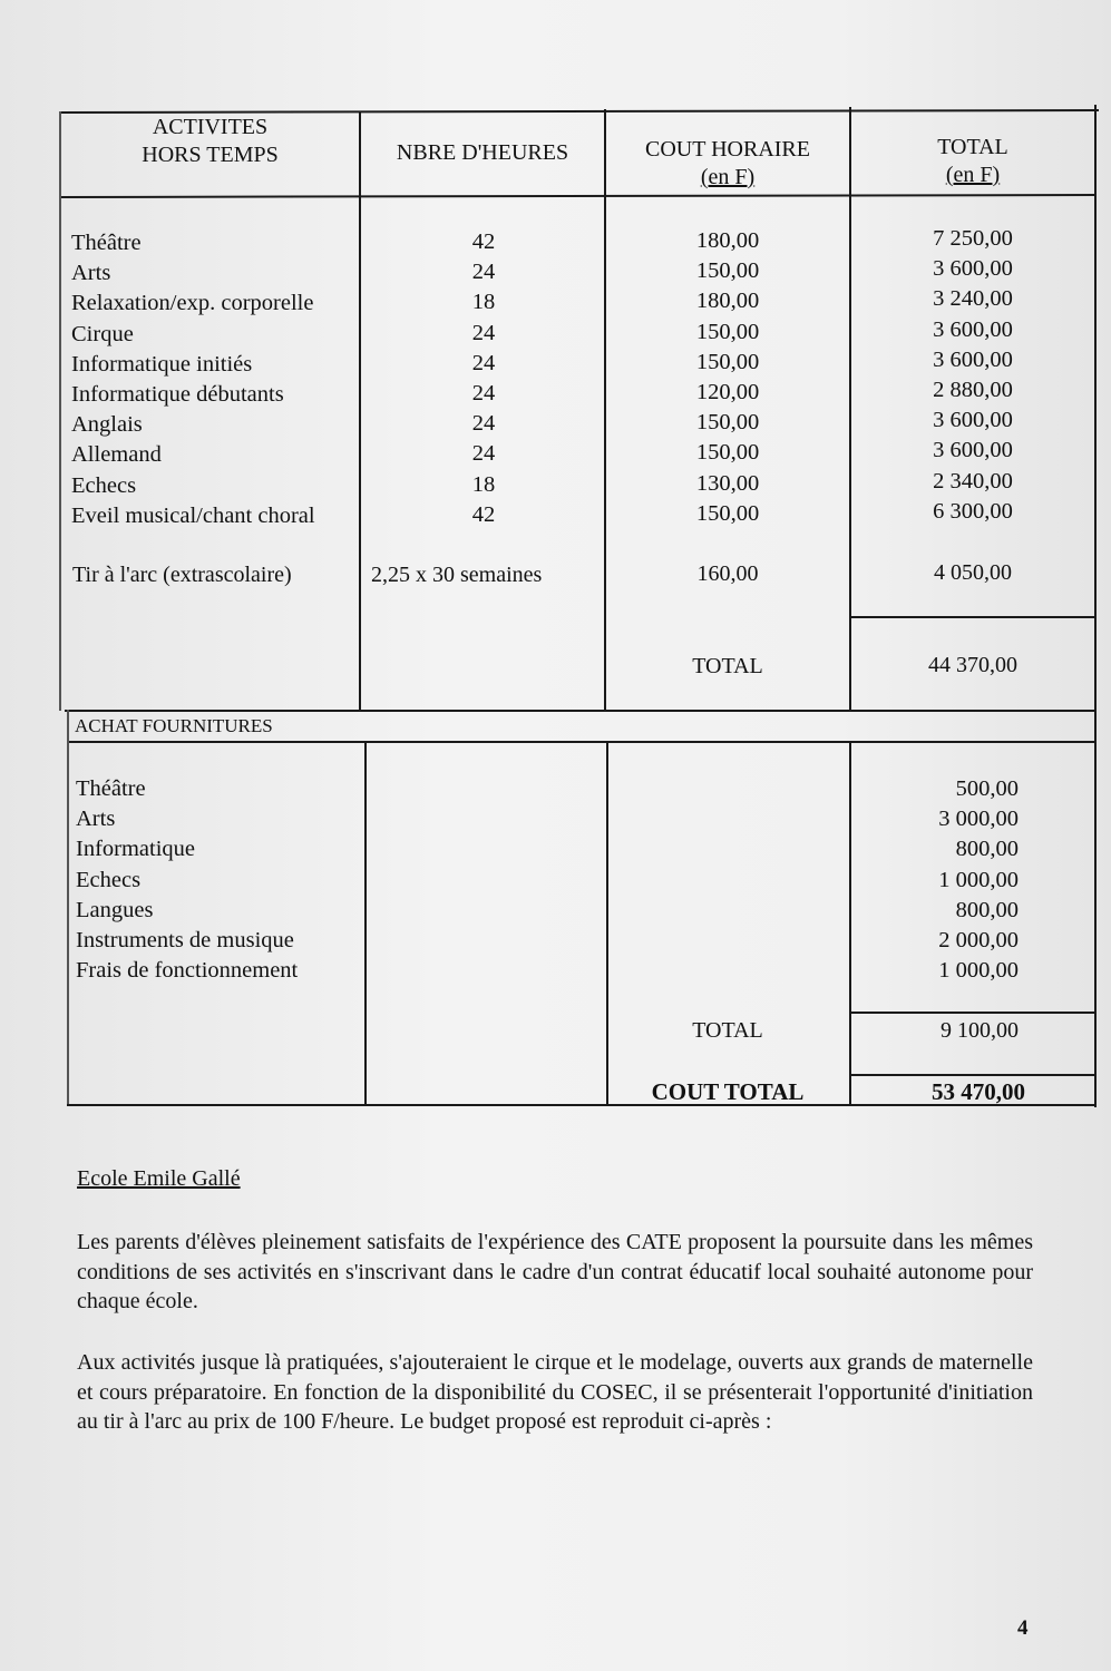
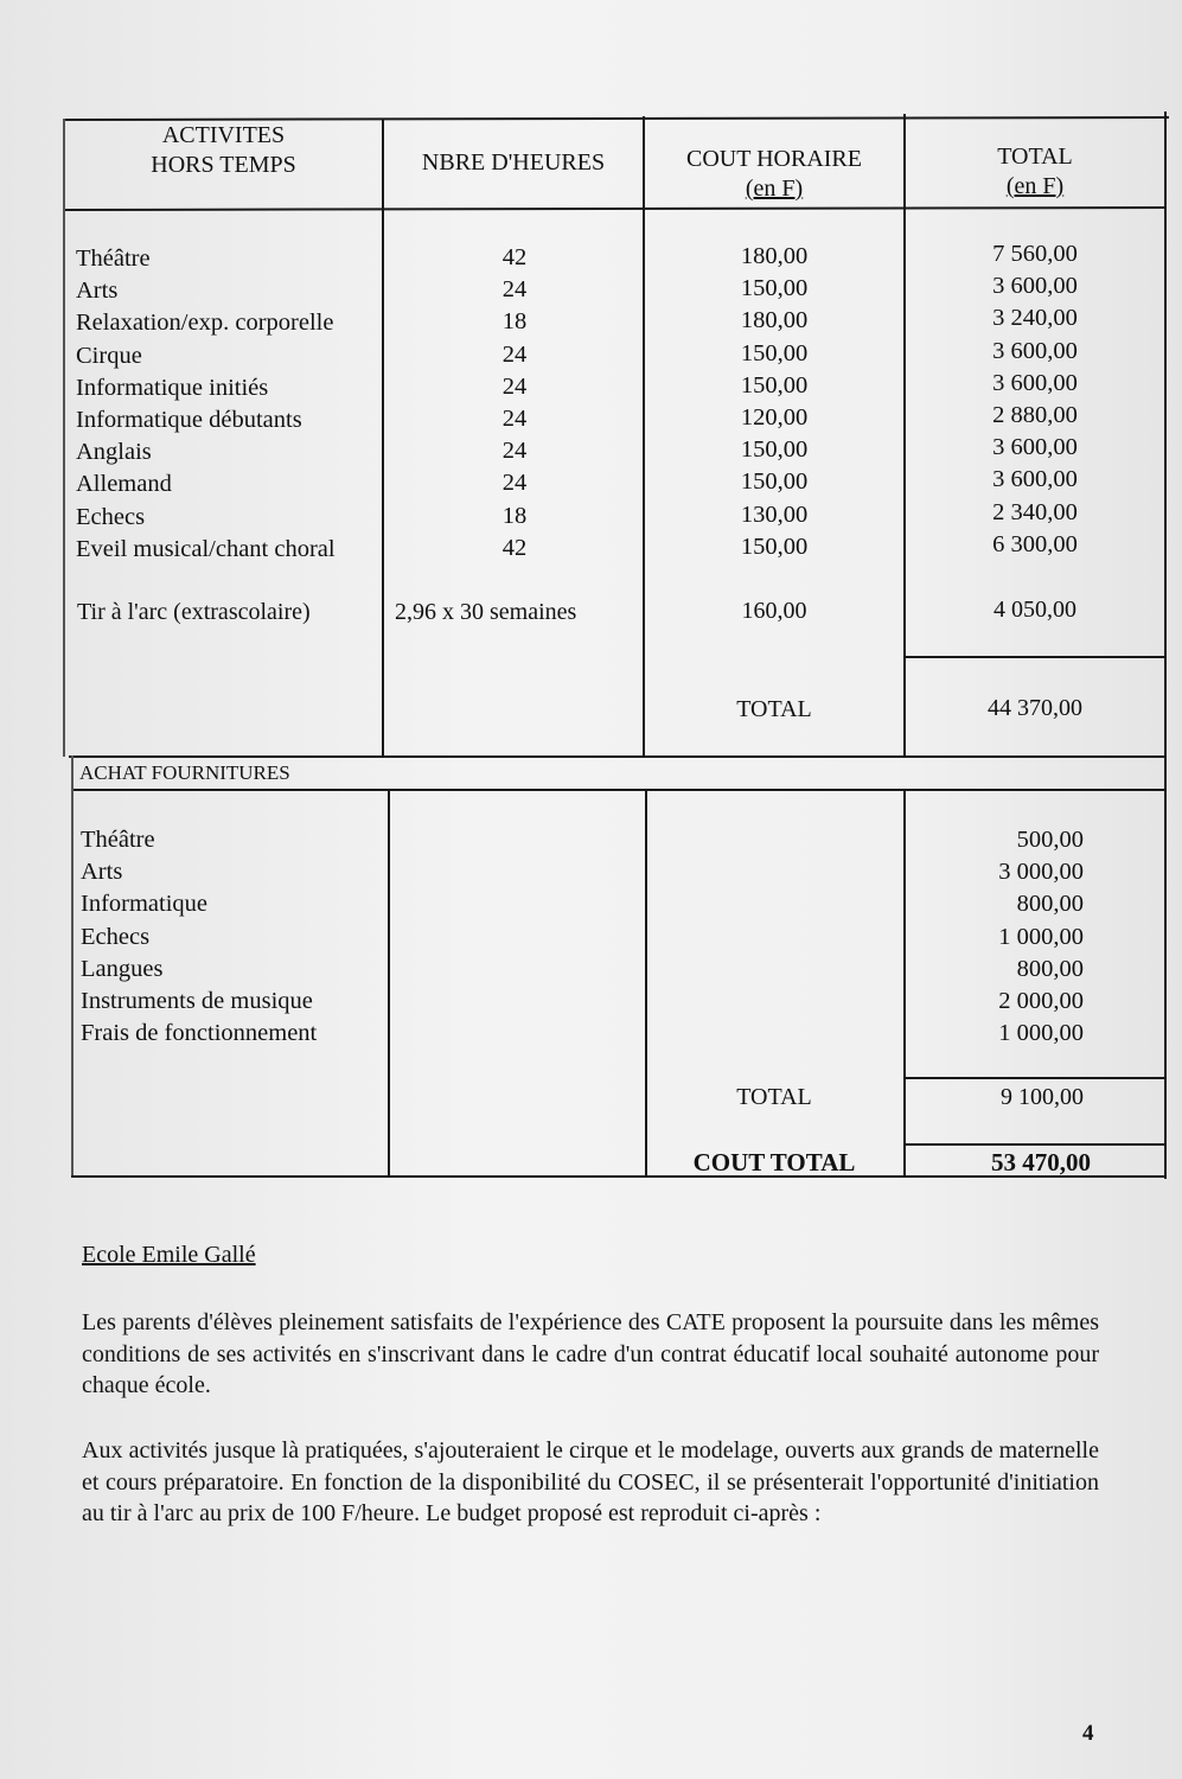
  ACTIVITES
  HORS TEMPS
  NBRE D'HEURES
  COUT HORAIRE
  (en F)
  TOTAL
  (en F)
  Théâtre
  Arts
  Relaxation/exp. corporelle
  Cirque
  Informatique initiés
  Informatique débutants
  Anglais
  Allemand
  Echecs
  Eveil musical/chant choral
  42
  24
  18
  24
  24
  24
  24
  24
  18
  42
  180,00
  150,00
  180,00
  150,00
  150,00
  120,00
  150,00
  150,00
  130,00
  150,00
- 7 250,00
+ 7 560,00
  3 600,00
  3 240,00
  3 600,00
  3 600,00
  2 880,00
  3 600,00
  3 600,00
  2 340,00
  6 300,00
  Tir à l'arc (extrascolaire)
- 2,25 x 30 semaines
+ 2,96 x 30 semaines
  160,00
  4 050,00
  TOTAL
  44 370,00
  ACHAT FOURNITURES
  Théâtre
  Arts
  Informatique
  Echecs
  Langues
  Instruments de musique
  Frais de fonctionnement
  500,00
  3 000,00
  800,00
  1 000,00
  800,00
  2 000,00
  1 000,00
  TOTAL
  9 100,00
  COUT TOTAL
  53 470,00
  Ecole Emile Gallé
  Les parents d'élèves pleinement satisfaits de l'expérience des CATE proposent la poursuite dans les mêmes conditions de ses activités en s'inscrivant dans le cadre d'un contrat éducatif local souhaité autonome pour chaque école.
  Aux activités jusque là pratiquées, s'ajouteraient le cirque et le modelage, ouverts aux grands de maternelle et cours préparatoire. En fonction de la disponibilité du COSEC, il se présenterait l'opportunité d'initiation au tir à l'arc au prix de 100 F/heure. Le budget proposé est reproduit ci-après :
  4
